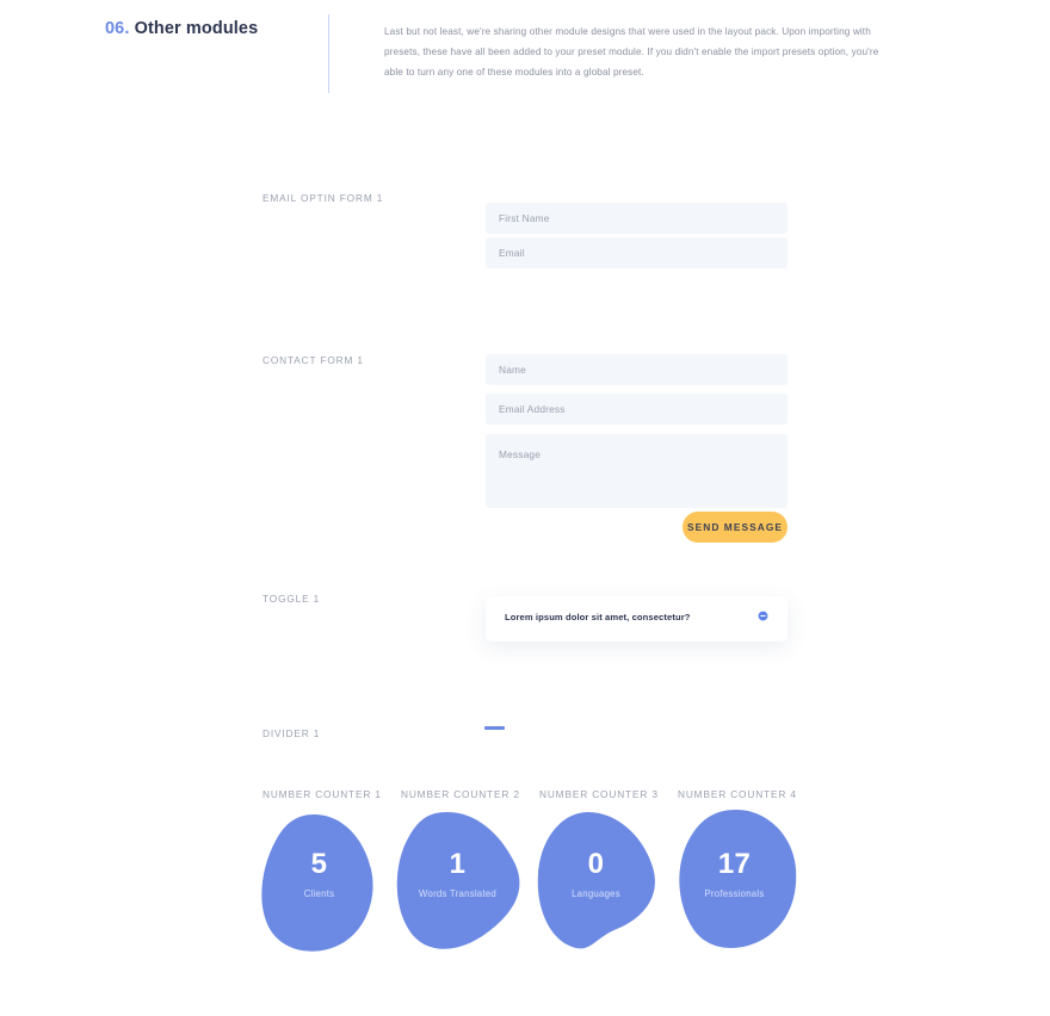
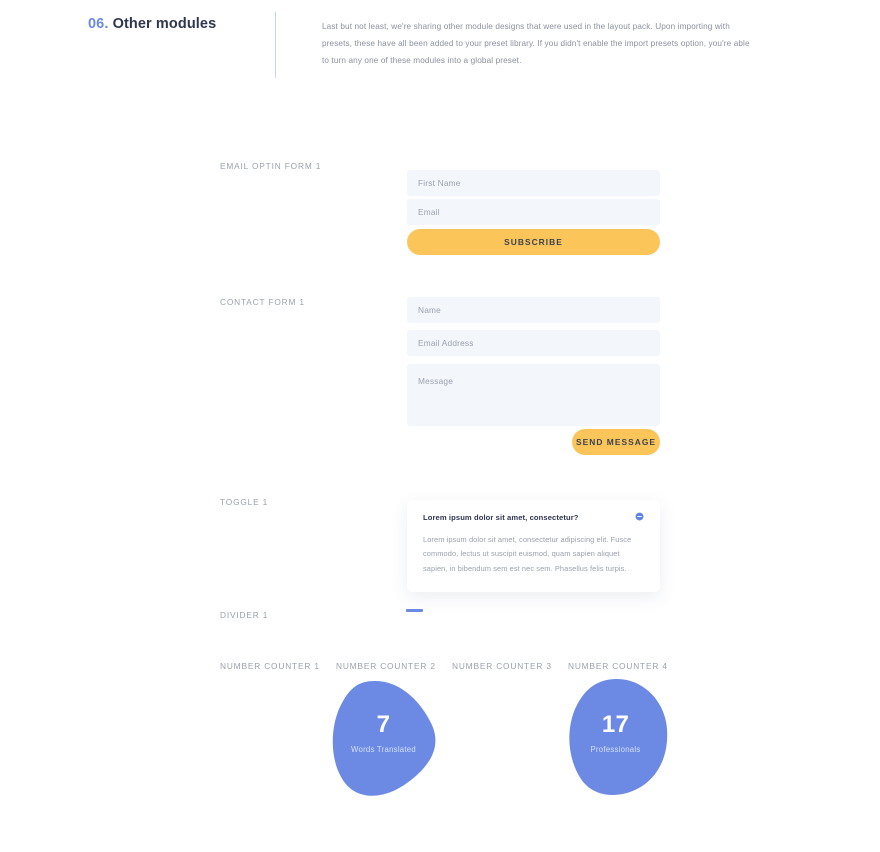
  06. Other modules
- Last but not least, we're sharing other module designs that were used in the layout pack. Upon importing with presets, these have all been added to your preset module. If you didn't enable the import presets option, you're able to turn any one of these modules into a global preset.
+ Last but not least, we're sharing other module designs that were used in the layout pack. Upon importing with presets, these have all been added to your preset library. If you didn't enable the import presets option, you're able to turn any one of these modules into a global preset.
  EMAIL OPTIN FORM 1
  First Name
  Email
+ SUBSCRIBE
  CONTACT FORM 1
  Name
  Email Address
  Message
  SEND MESSAGE
  TOGGLE 1
  Lorem ipsum dolor sit amet, consectetur?
+ Lorem ipsum dolor sit amet, consectetur adipiscing elit. Fusce commodo, lectus ut suscipit euismod, quam sapien aliquet sapien, in bibendum sem est nec sem. Phasellus felis turpis.
  DIVIDER 1
  NUMBER COUNTER 1
  NUMBER COUNTER 2
  NUMBER COUNTER 3
  NUMBER COUNTER 4
- 5
- Clients
- 1
+ 7
  Words Translated
- 0
- Languages
  17
  Professionals
